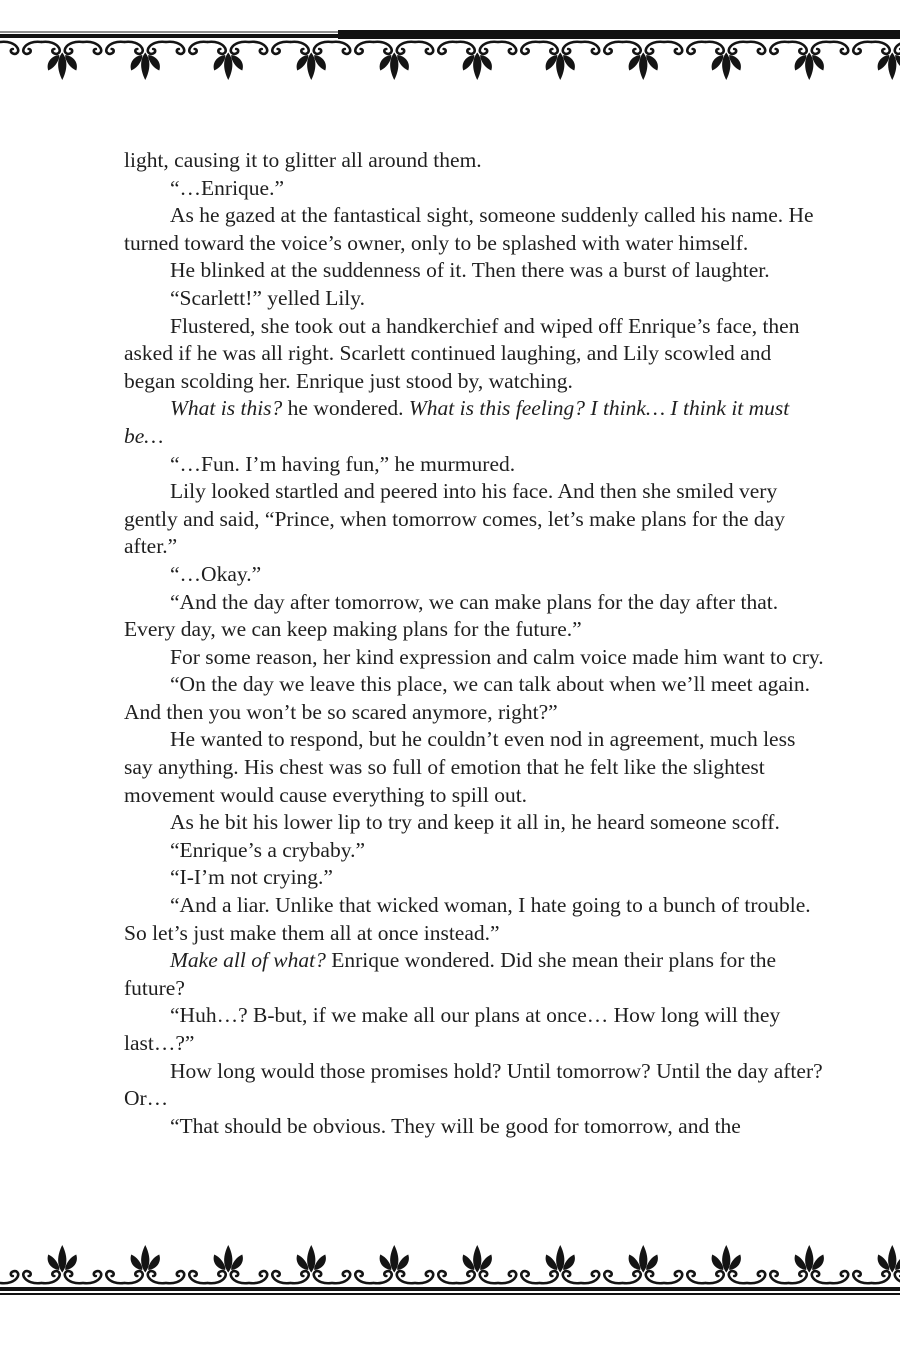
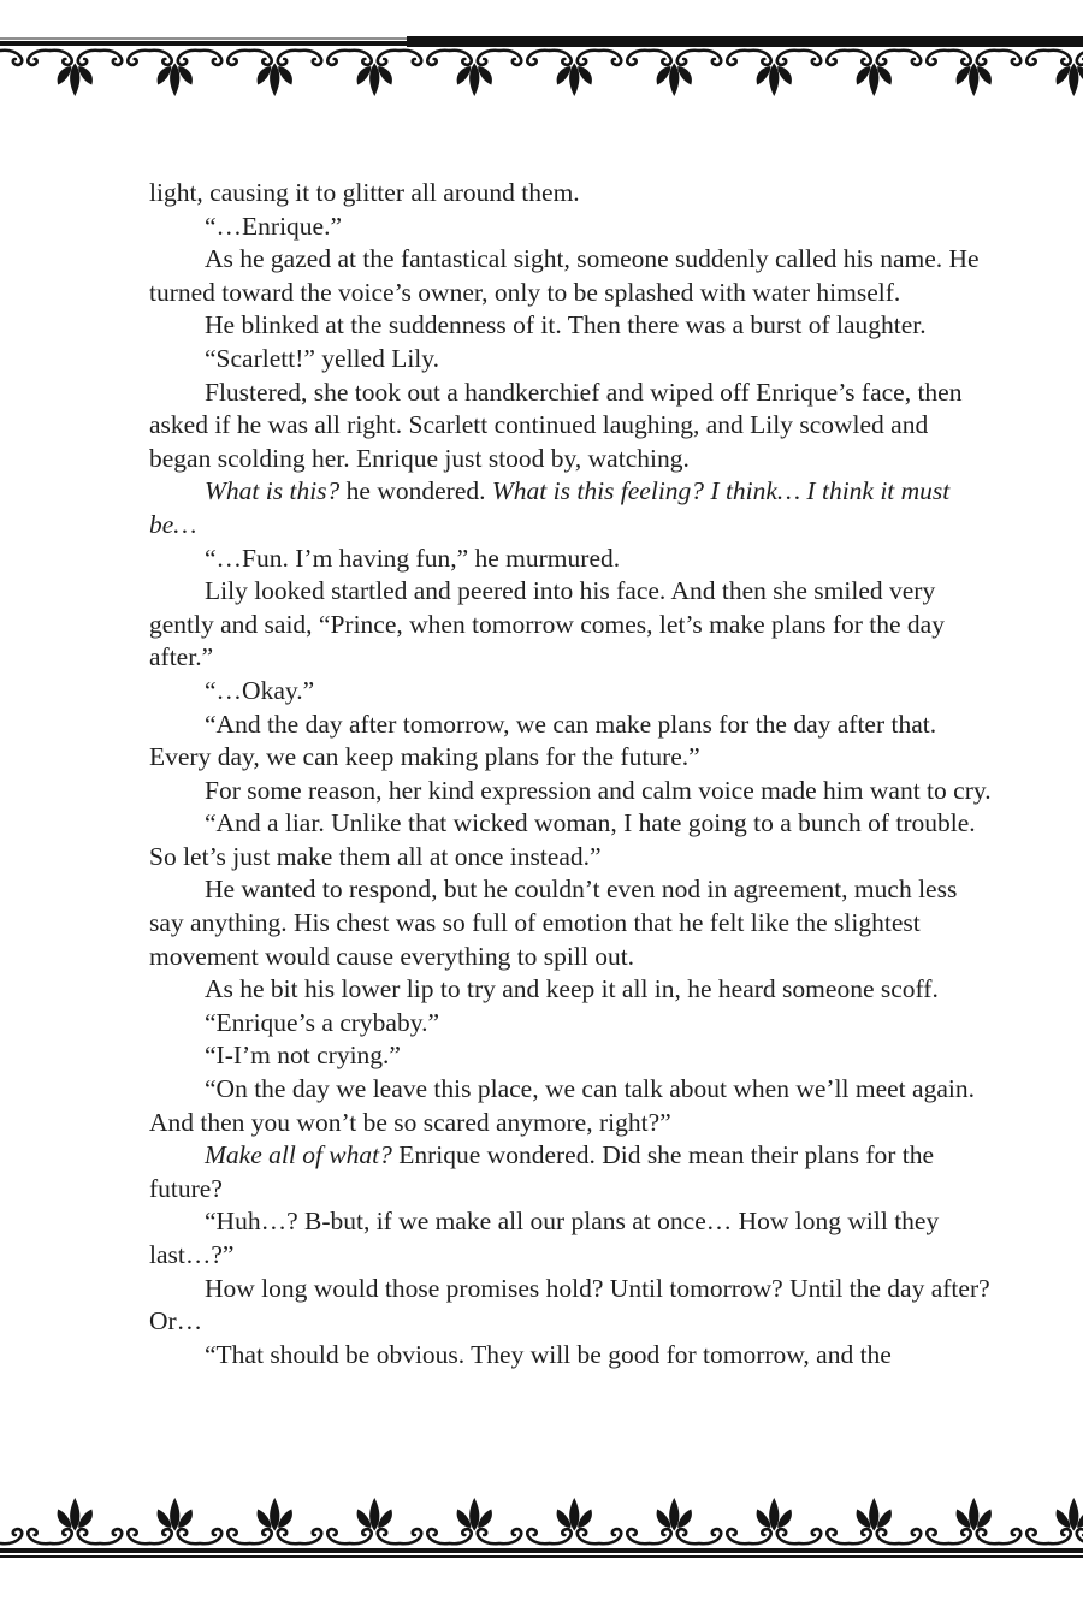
  light, causing it to glitter all around them.
  “…Enrique.”
  As he gazed at the fantastical sight, someone suddenly called his name. He turned toward the voice’s owner, only to be splashed with water himself.
  He blinked at the suddenness of it. Then there was a burst of laughter.
  “Scarlett!” yelled Lily.
  Flustered, she took out a handkerchief and wiped off Enrique’s face, then asked if he was all right. Scarlett continued laughing, and Lily scowled and began scolding her. Enrique just stood by, watching.
  What is this? he wondered. What is this feeling? I think… I think it must be…
  “…Fun. I’m having fun,” he murmured.
  Lily looked startled and peered into his face. And then she smiled very gently and said, “Prince, when tomorrow comes, let’s make plans for the day after.”
  “…Okay.”
  “And the day after tomorrow, we can make plans for the day after that. Every day, we can keep making plans for the future.”
  For some reason, her kind expression and calm voice made him want to cry.
- “On the day we leave this place, we can talk about when we’ll meet again. And then you won’t be so scared anymore, right?”
+ “And a liar. Unlike that wicked woman, I hate going to a bunch of trouble. So let’s just make them all at once instead.”
  He wanted to respond, but he couldn’t even nod in agreement, much less say anything. His chest was so full of emotion that he felt like the slightest movement would cause everything to spill out.
  As he bit his lower lip to try and keep it all in, he heard someone scoff.
  “Enrique’s a crybaby.”
  “I-I’m not crying.”
- “And a liar. Unlike that wicked woman, I hate going to a bunch of trouble. So let’s just make them all at once instead.”
+ “On the day we leave this place, we can talk about when we’ll meet again. And then you won’t be so scared anymore, right?”
  Make all of what? Enrique wondered. Did she mean their plans for the future?
  “Huh…? B-but, if we make all our plans at once… How long will they last…?”
  How long would those promises hold? Until tomorrow? Until the day after? Or…
  “That should be obvious. They will be good for tomorrow, and the
